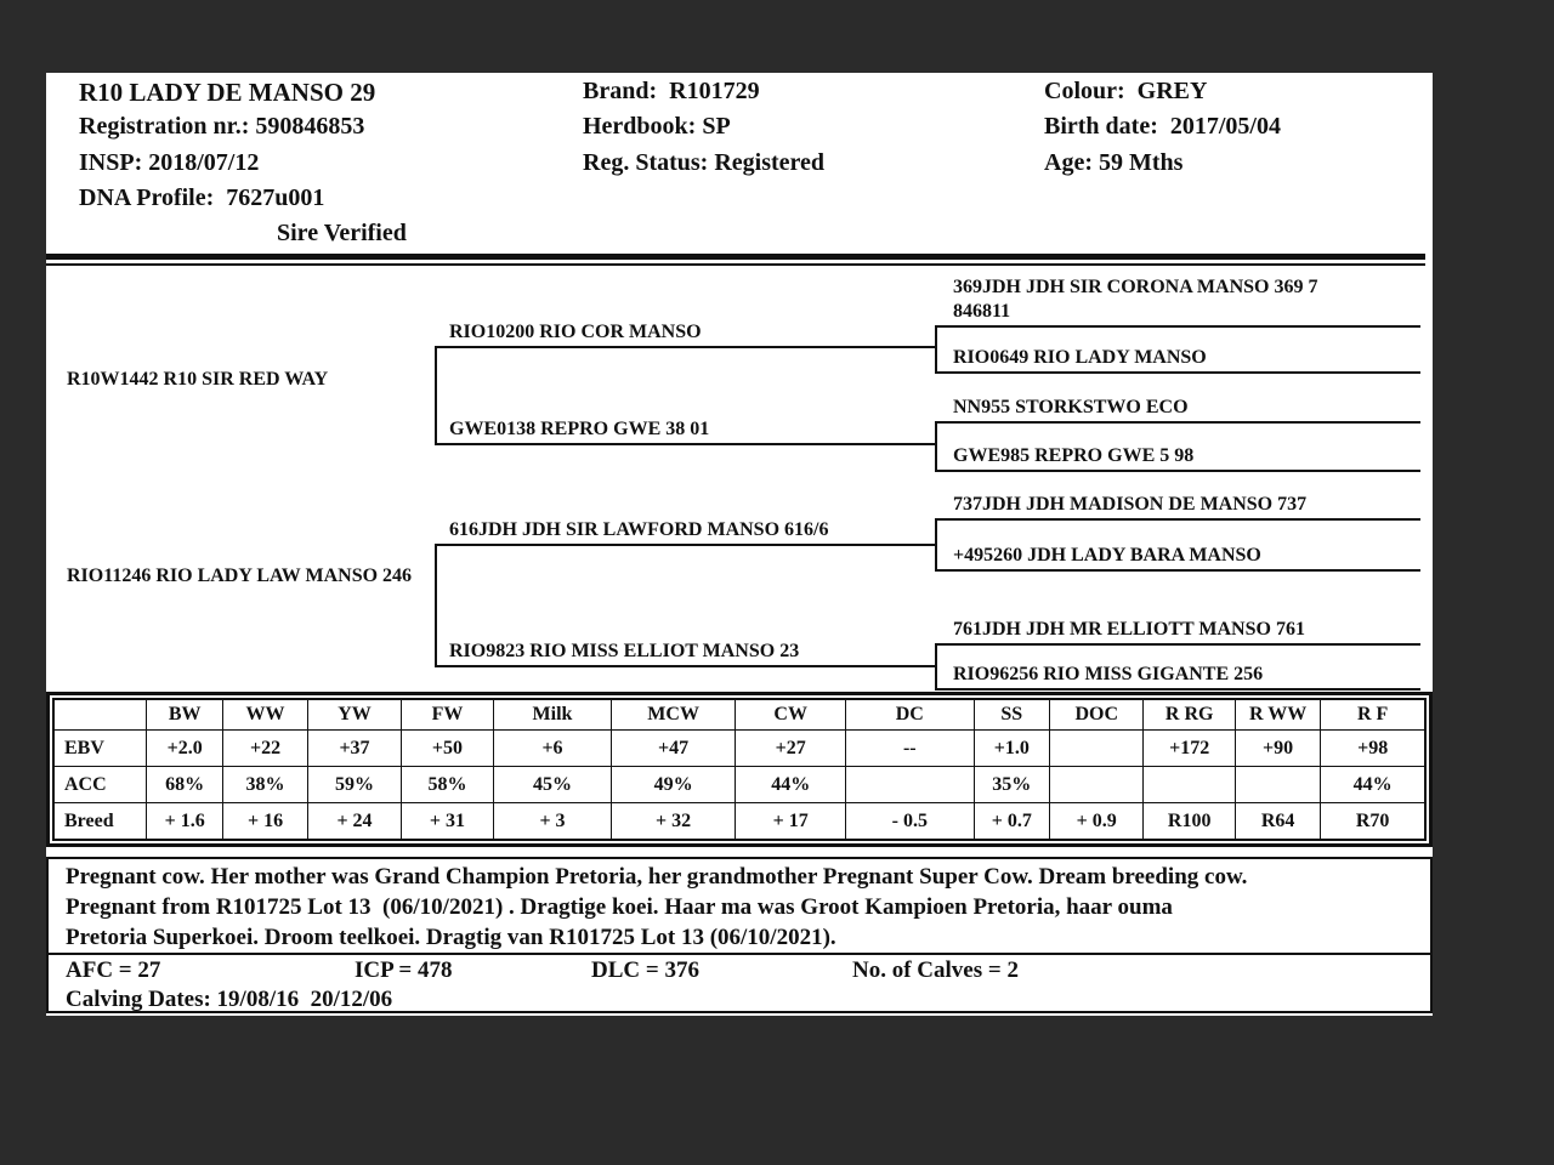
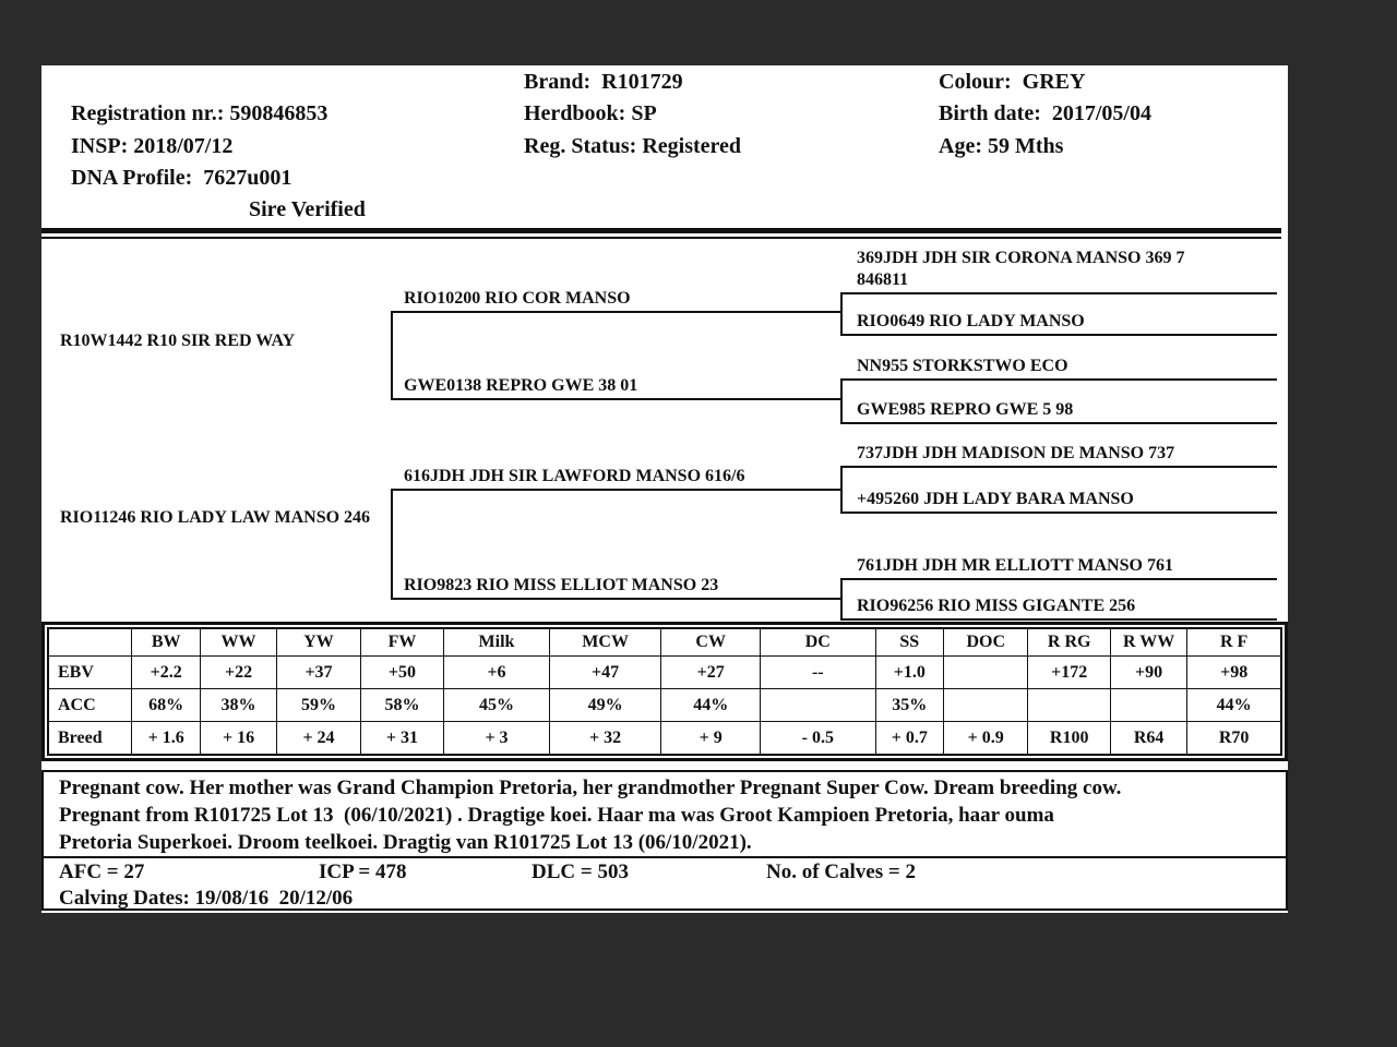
- R10 LADY DE MANSO 29
  Registration nr.: 590846853
  INSP: 2018/07/12
  DNA Profile: 7627u001
  Sire Verified
  Brand: R101729
  Herdbook: SP
  Reg. Status: Registered
  Colour: GREY
  Birth date: 2017/05/04
  Age: 59 Mths
  R10W1442 R10 SIR RED WAY
  RIO11246 RIO LADY LAW MANSO 246
  RIO10200 RIO COR MANSO
  GWE0138 REPRO GWE 38 01
  616JDH JDH SIR LAWFORD MANSO 616/6
  RIO9823 RIO MISS ELLIOT MANSO 23
  369JDH JDH SIR CORONA MANSO 369 7 846811
  RIO0649 RIO LADY MANSO
  NN955 STORKSTWO ECO
  GWE985 REPRO GWE 5 98
  737JDH JDH MADISON DE MANSO 737
  +495260 JDH LADY BARA MANSO
  761JDH JDH MR ELLIOTT MANSO 761
  RIO96256 RIO MISS GIGANTE 256
  	BW	WW	YW	FW	Milk	MCW	CW	DC	SS	DOC	R RG	R WW	R F
- EBV	+2.0	+22	+37	+50	+6	+47	+27	--	+1.0		+172	+90	+98
+ EBV	+2.2	+22	+37	+50	+6	+47	+27	--	+1.0		+172	+90	+98
  ACC	68%	38%	59%	58%	45%	49%	44%		35%				44%
- Breed	+ 1.6	+ 16	+ 24	+ 31	+ 3	+ 32	+ 17	- 0.5	+ 0.7	+ 0.9	R100	R64	R70
+ Breed	+ 1.6	+ 16	+ 24	+ 31	+ 3	+ 32	+ 9	- 0.5	+ 0.7	+ 0.9	R100	R64	R70
  Pregnant cow. Her mother was Grand Champion Pretoria, her grandmother Pregnant Super Cow. Dream breeding cow.
  Pregnant from R101725 Lot 13 (06/10/2021) . Dragtige koei. Haar ma was Groot Kampioen Pretoria, haar ouma
  Pretoria Superkoei. Droom teelkoei. Dragtig van R101725 Lot 13 (06/10/2021).
  AFC = 27
  ICP = 478
- DLC = 376
+ DLC = 503
  No. of Calves = 2
  Calving Dates: 19/08/16 20/12/06
